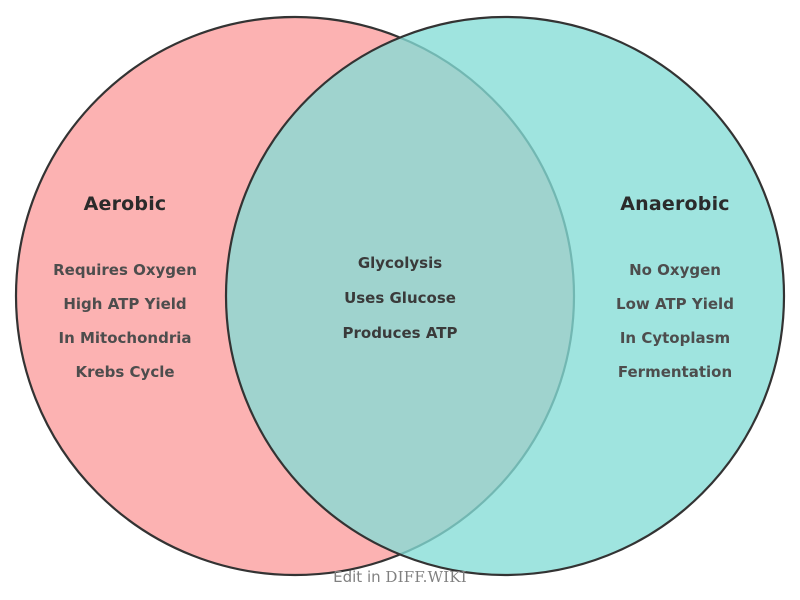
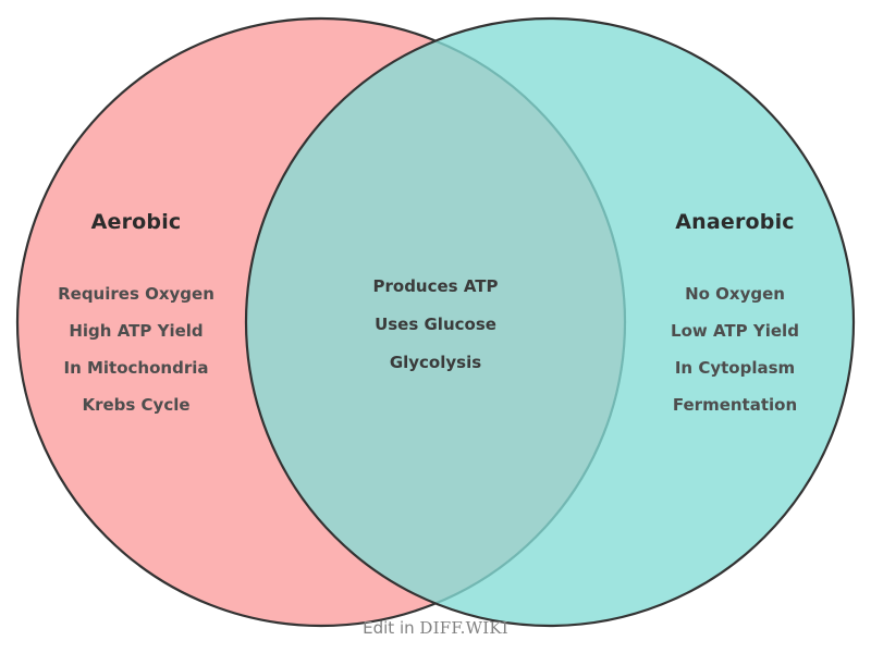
  Aerobic
  Requires Oxygen
  High ATP Yield
  In Mitochondria
  Krebs Cycle
- Glycolysis
+ Produces ATP
  Uses Glucose
- Produces ATP
+ Glycolysis
  Anaerobic
  No Oxygen
  Low ATP Yield
  In Cytoplasm
  Fermentation
  Edit in DIFF.WIKI
